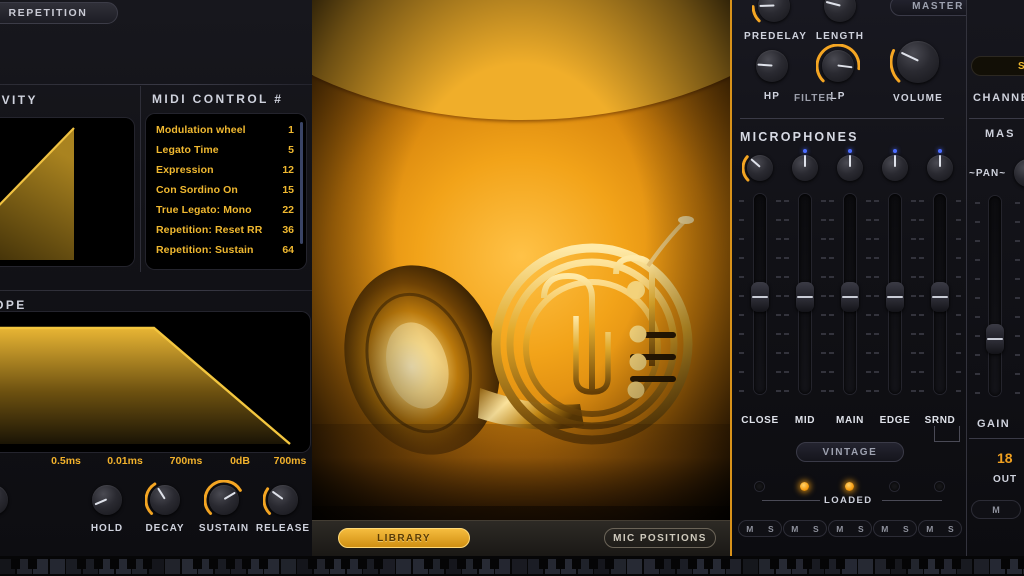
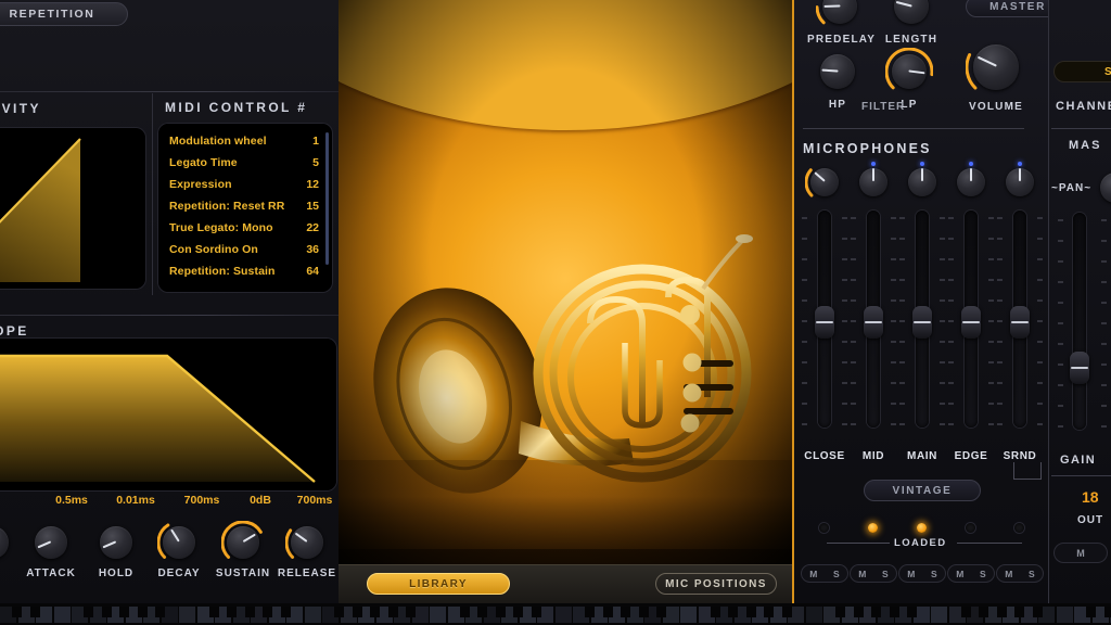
  REPETITION
  MIDI CONTROL #
  Modulation wheel
  1
  Legato Time
  5
  Expression
  12
- Con Sordino On
+ Repetition: Reset RR
  15
  True Legato: Mono
  22
- Repetition: Reset RR
+ Con Sordino On
  36
  Repetition: Sustain
  64
  0.5ms
  0.01ms
  700ms
  0dB
  700ms
+ ATTACK
  HOLD
  DECAY
  SUSTAIN
  RELEASE
  LIBRARY
  MIC POSITIONS
  MASTER
  PREDELAY
  LENGTH
  HP
  LP
  FILTER
  VOLUME
  MICROPHONES
  CLOSE
  MID
  MAIN
  EDGE
  SRND
  VINTAGE
  LOADED
  M
  S
  M
  S
  M
  S
  M
  S
  M
  S
  CHANN
  MAS
  ~PAN~
  GAIN
  18
  OUT
  M
